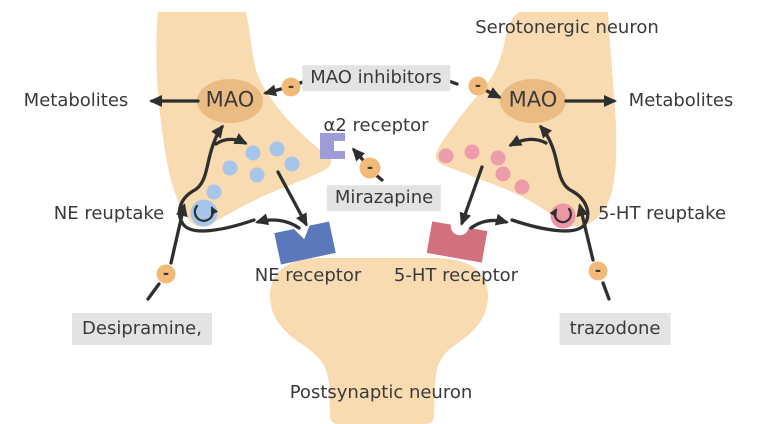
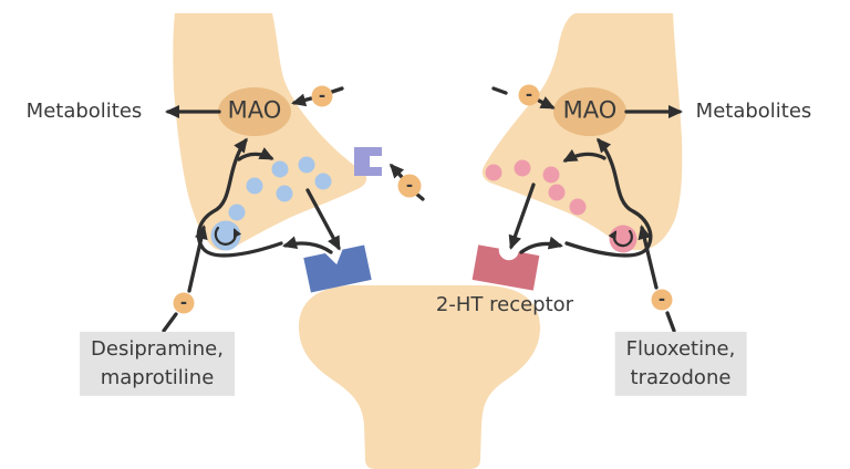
- Serotonergic neuron
  Metabolites
  Metabolites
  MAO
  MAO
- MAO inhibitors
- α2 receptor
- Mirazapine
- NE reuptake
- 5-HT reuptake
- NE receptor
- 5-HT receptor
+ 2-HT receptor
  Desipramine,
+ maprotiline
+ Fluoxetine,
  trazodone
- Postsynaptic neuron
  -
  -
  -
  -
  -
